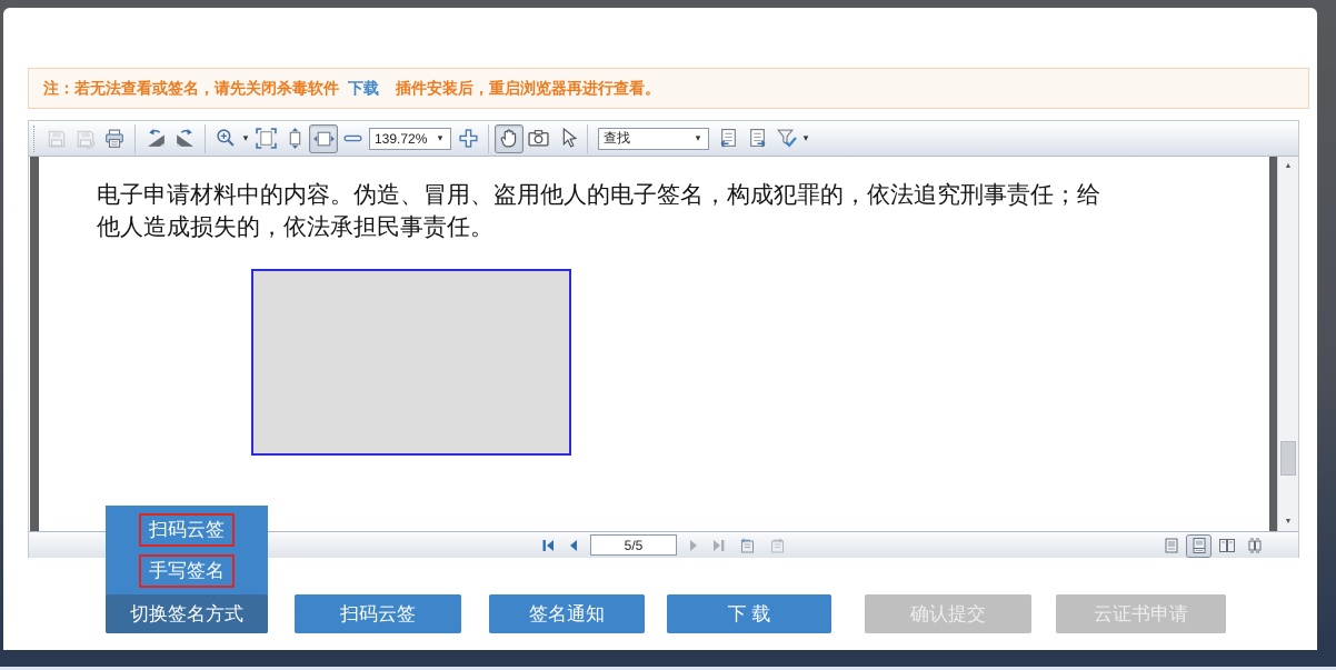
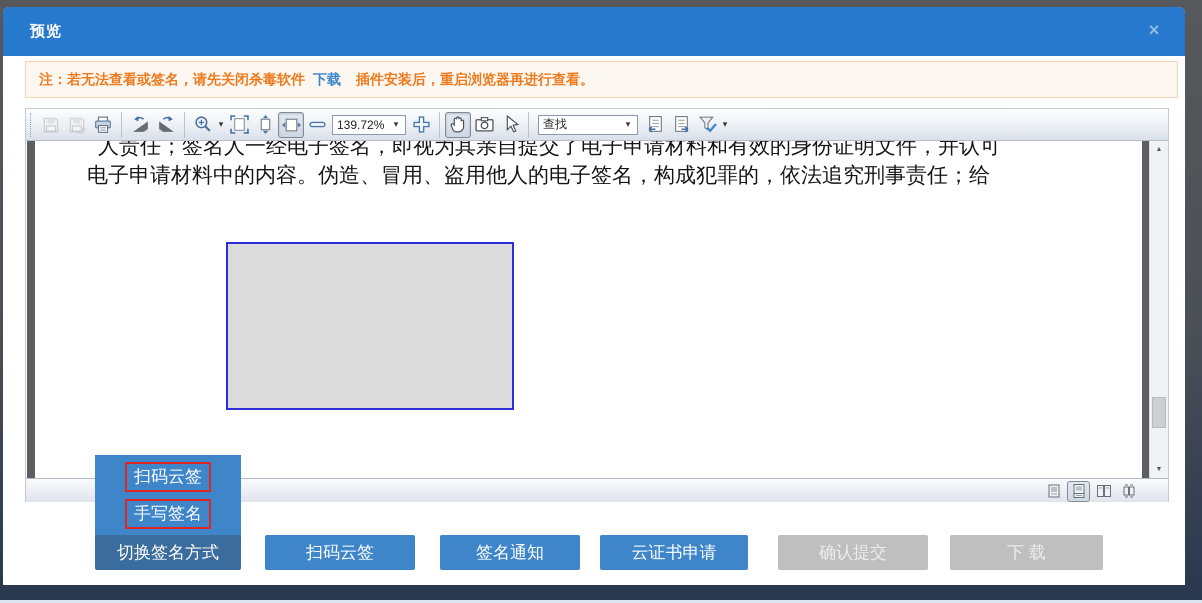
+ 预览
+ ×
  注：若无法查看或签名，请先关闭杀毒软件 下载 插件安装后，重启浏览器再进行查看。
  ▾
  139.72%
  ▾
  查找
  ▾
  ▾
+ 人责任；签名人一经电子签名，即视为其亲自提交了电子申请材料和有效的身份证明文件，并认可
  电子申请材料中的内容。伪造、冒用、盗用他人的电子签名，构成犯罪的，依法追究刑事责任；给
- 他人造成损失的，依法承担民事责任。
- 5/5
  扫码云签
  手写签名
  切换签名方式
  扫码云签
  签名通知
- 下 载
+ 云证书申请
  确认提交
- 云证书申请
+ 下 载
